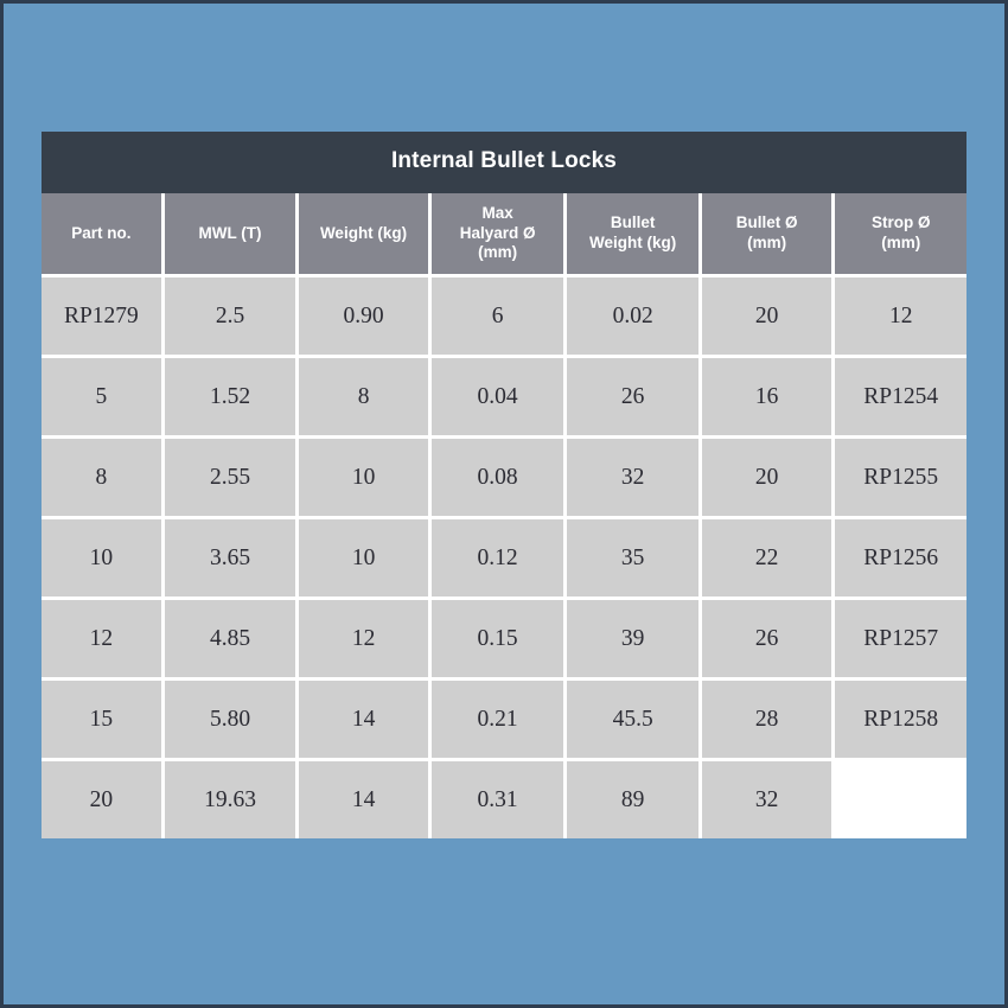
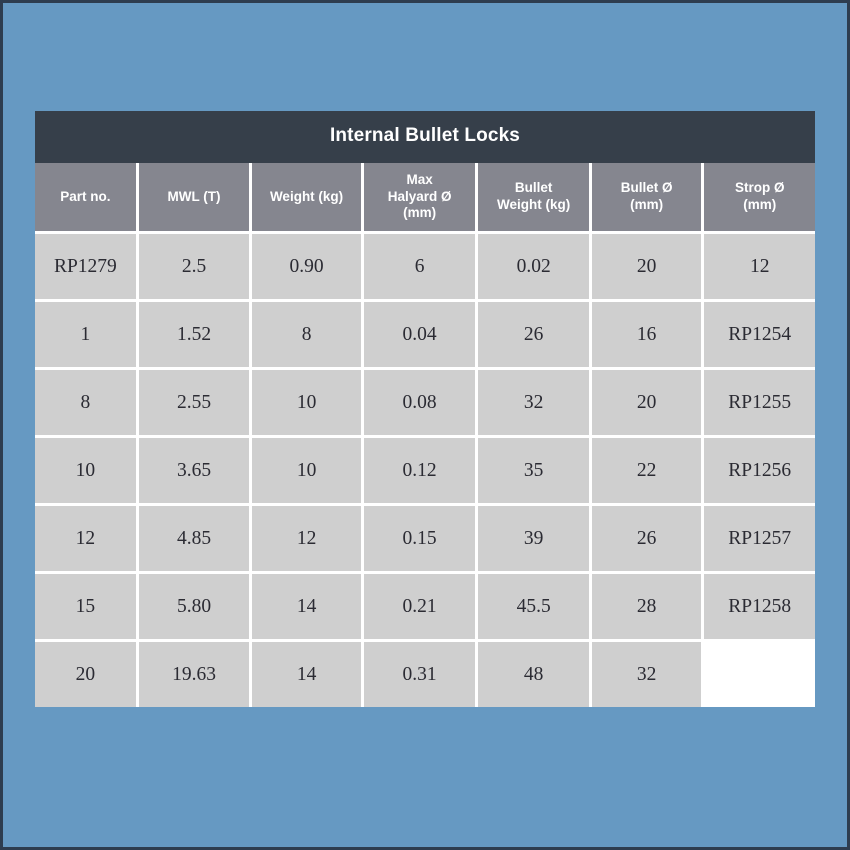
  Internal Bullet Locks
  Part no.
  MWL (T)
  Weight (kg)
  Max
  Halyard Ø
  (mm)
  Bullet
  Weight (kg)
  Bullet Ø
  (mm)
  Strop Ø
  (mm)
  RP1279
  2.5
  0.90
  6
  0.02
  20
  12
- 5
+ 1
  1.52
  8
  0.04
  26
  16
  RP1254
  8
  2.55
  10
  0.08
  32
  20
  RP1255
  10
  3.65
  10
  0.12
  35
  22
  RP1256
  12
  4.85
  12
  0.15
  39
  26
  RP1257
  15
  5.80
  14
  0.21
  45.5
  28
  RP1258
  20
  19.63
  14
  0.31
- 89
+ 48
  32
